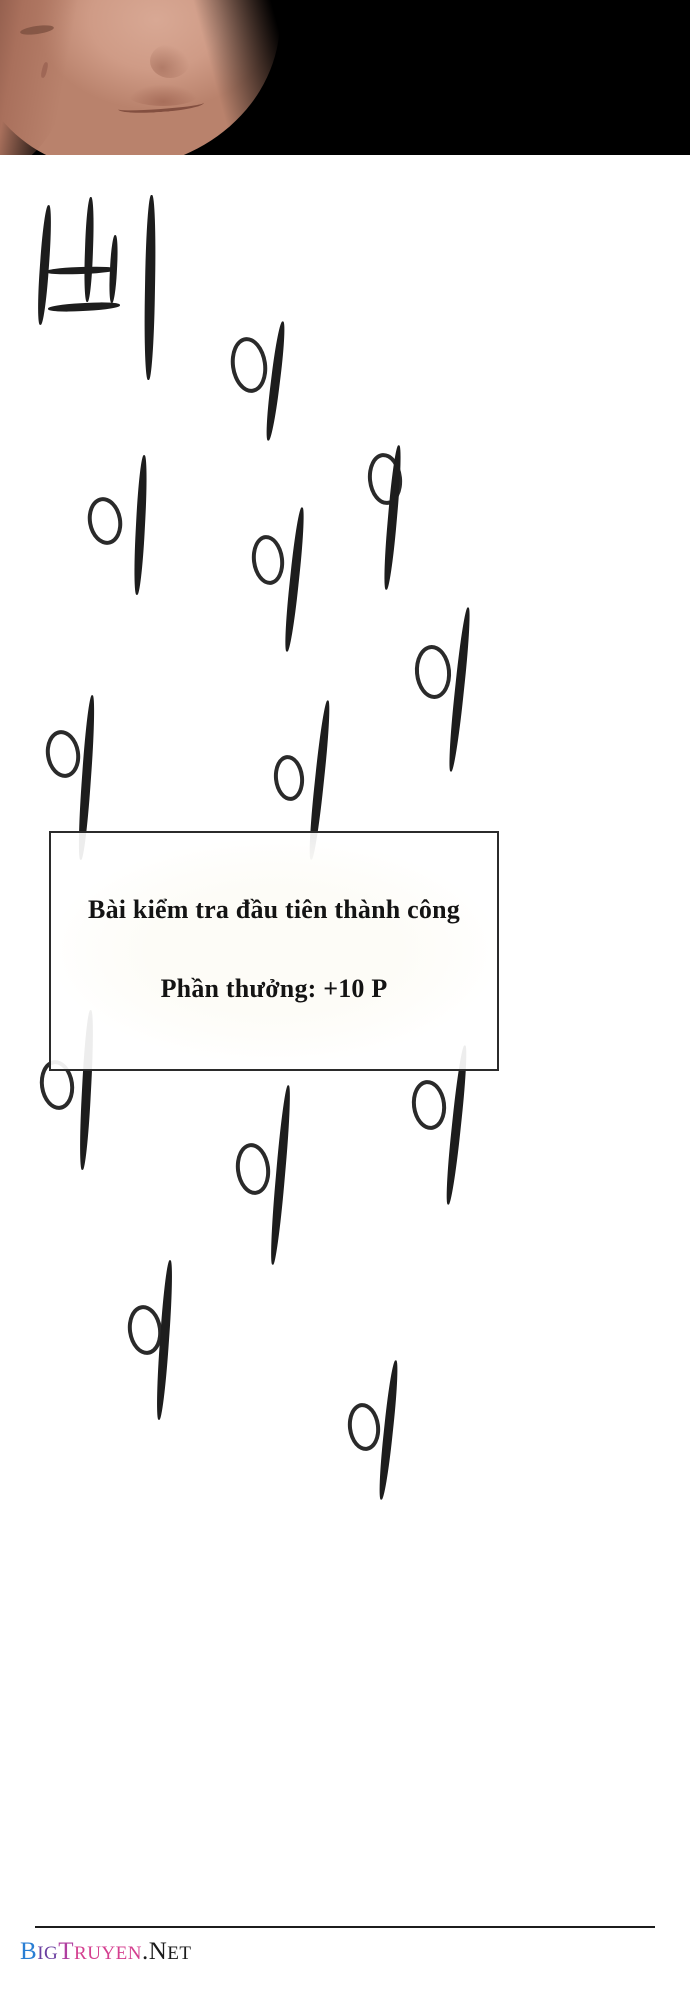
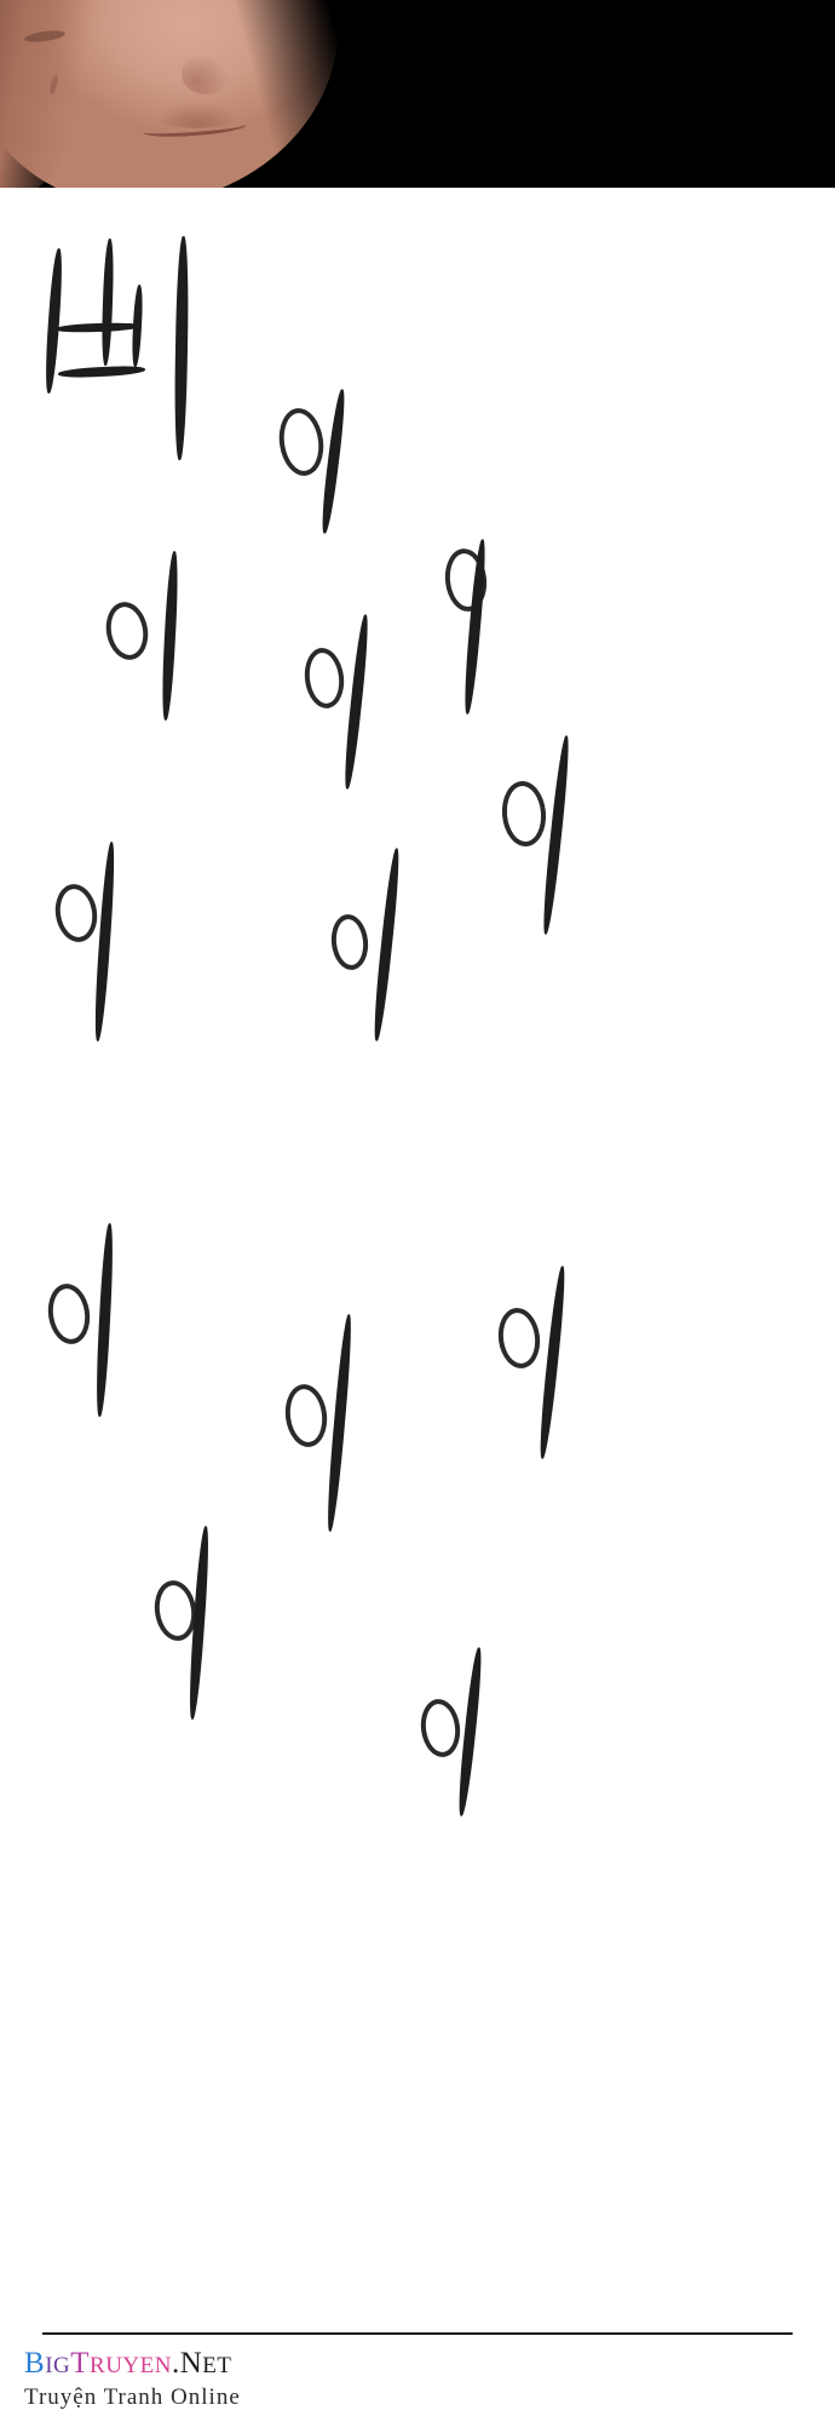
- Bài kiểm tra đầu tiên thành công
- Phần thưởng: +10 P
  BIGTRUYEN.NET
+ Truyện Tranh Online
